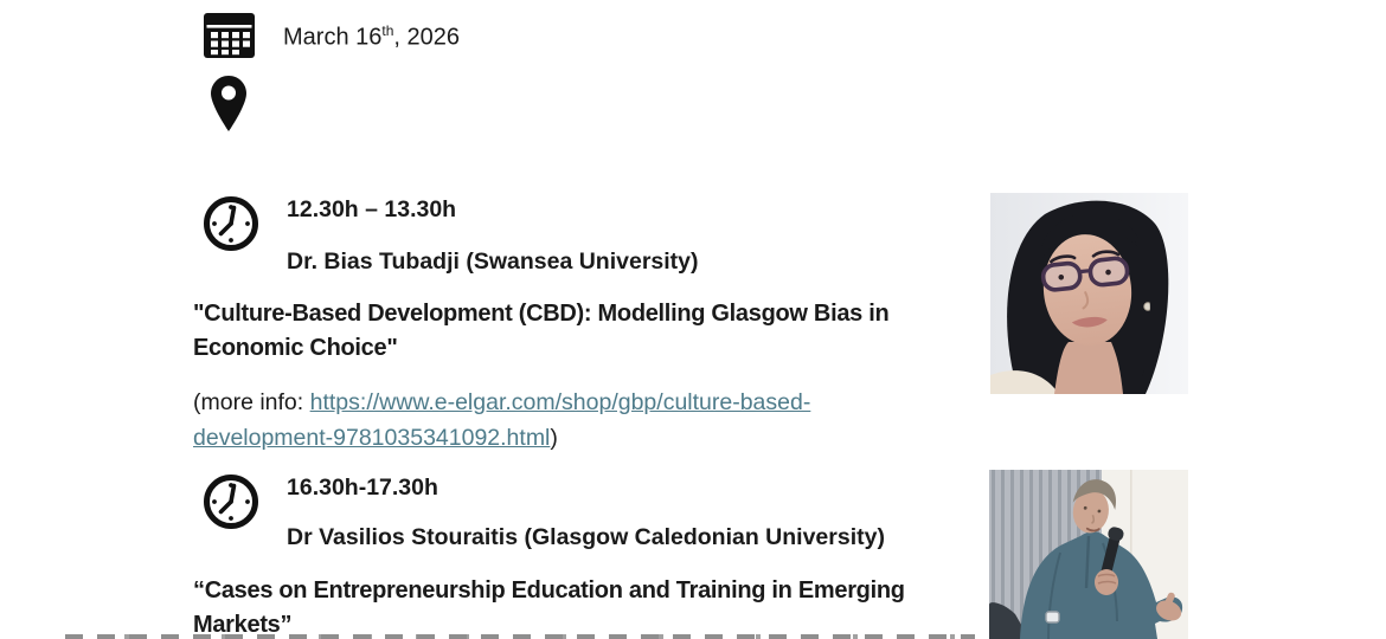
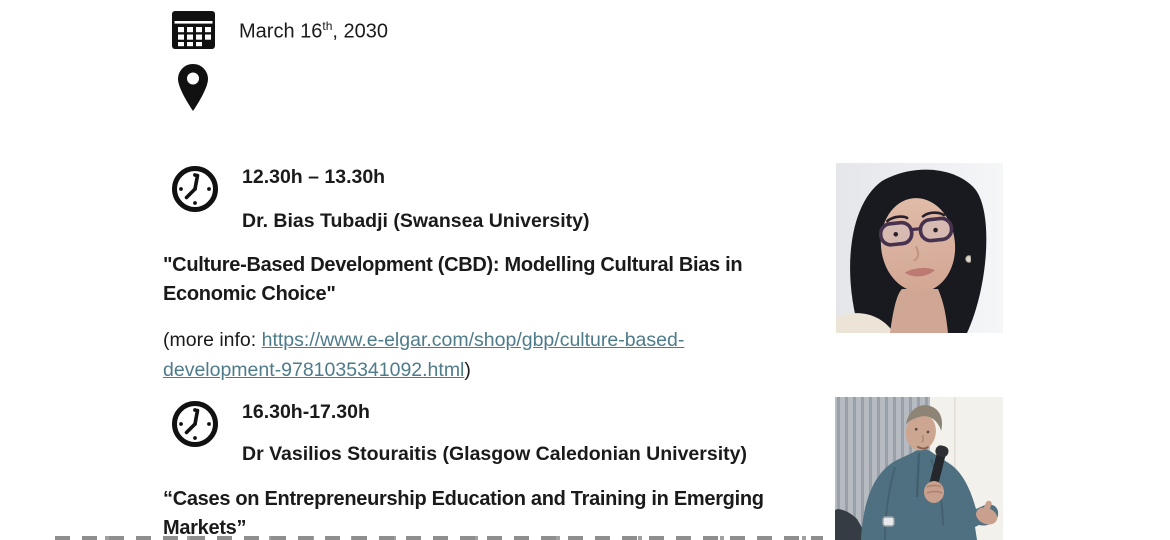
- March 16th, 2026
+ March 16th, 2030
  12.30h – 13.30h
  Dr. Bias Tubadji (Swansea University)
- "Culture-Based Development (CBD): Modelling Glasgow Bias in
+ "Culture-Based Development (CBD): Modelling Cultural Bias in
  Economic Choice"
  (more info: https://www.e-elgar.com/shop/gbp/culture-based-
  development-9781035341092.html)
  16.30h-17.30h
  Dr Vasilios Stouraitis (Glasgow Caledonian University)
  “Cases on Entrepreneurship Education and Training in Emerging
  Markets”
